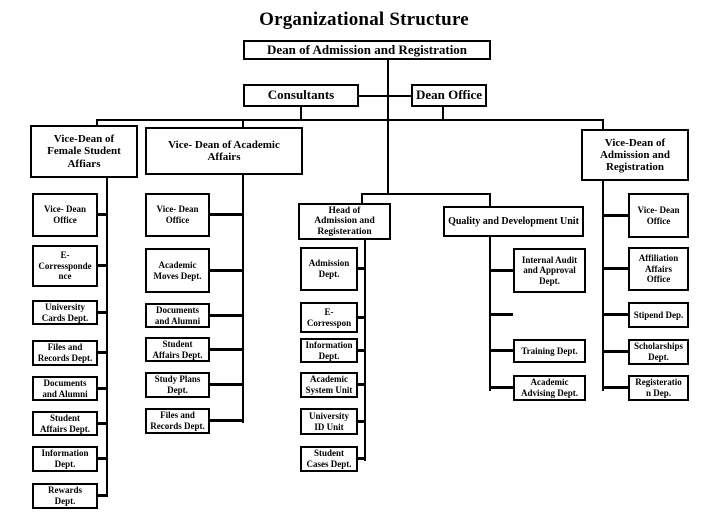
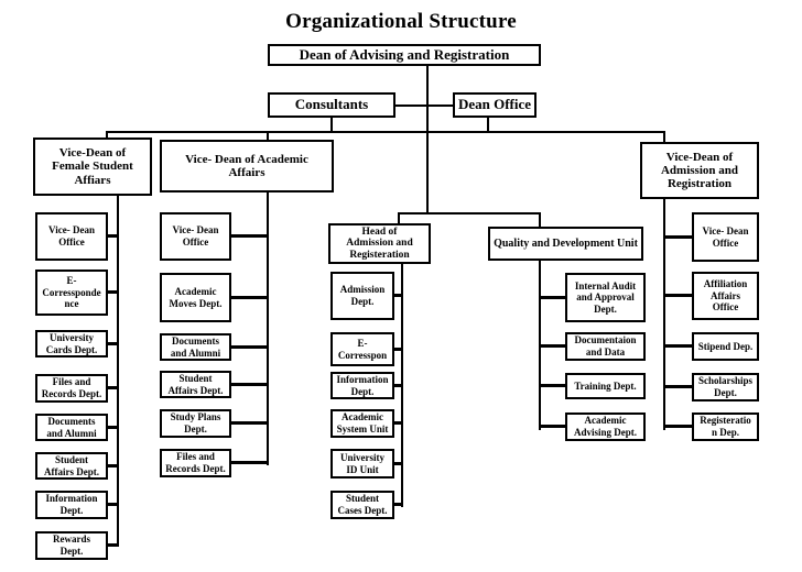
  Organizational Structure
- Dean of Admission and Registration
+ Dean of Advising and Registration
  Consultants
  Dean Office
  Vice-Dean of
  Female Student
  Affiars
  Vice- Dean of Academic
  Affairs
  Vice-Dean of
  Admission and
  Registration
  Head of
  Admission and
  Registeration
  Quality and Development Unit
  Vice- Dean
  Office
  E-
  Corressponde
  nce
  University
  Cards Dept.
  Files and
  Records Dept.
  Documents
  and Alumni
  Student
  Affairs Dept.
  Information
  Dept.
  Rewards
  Dept.
  Vice- Dean
  Office
  Academic
  Moves Dept.
  Documents
  and Alumni
  Student
  Affairs Dept.
  Study Plans
  Dept.
  Files and
  Records Dept.
  Admission
  Dept.
  E-
  Corresspon
  Information
  Dept.
  Academic
  System Unit
  University
  ID Unit
  Student
  Cases Dept.
  Internal Audit
  and Approval
  Dept.
+ Documentaion
+ and Data
  Training Dept.
  Academic
  Advising Dept.
  Vice- Dean
  Office
  Affiliation
  Affairs
  Office
  Stipend Dep.
  Scholarships
  Dept.
  Registeratio
  n Dep.
